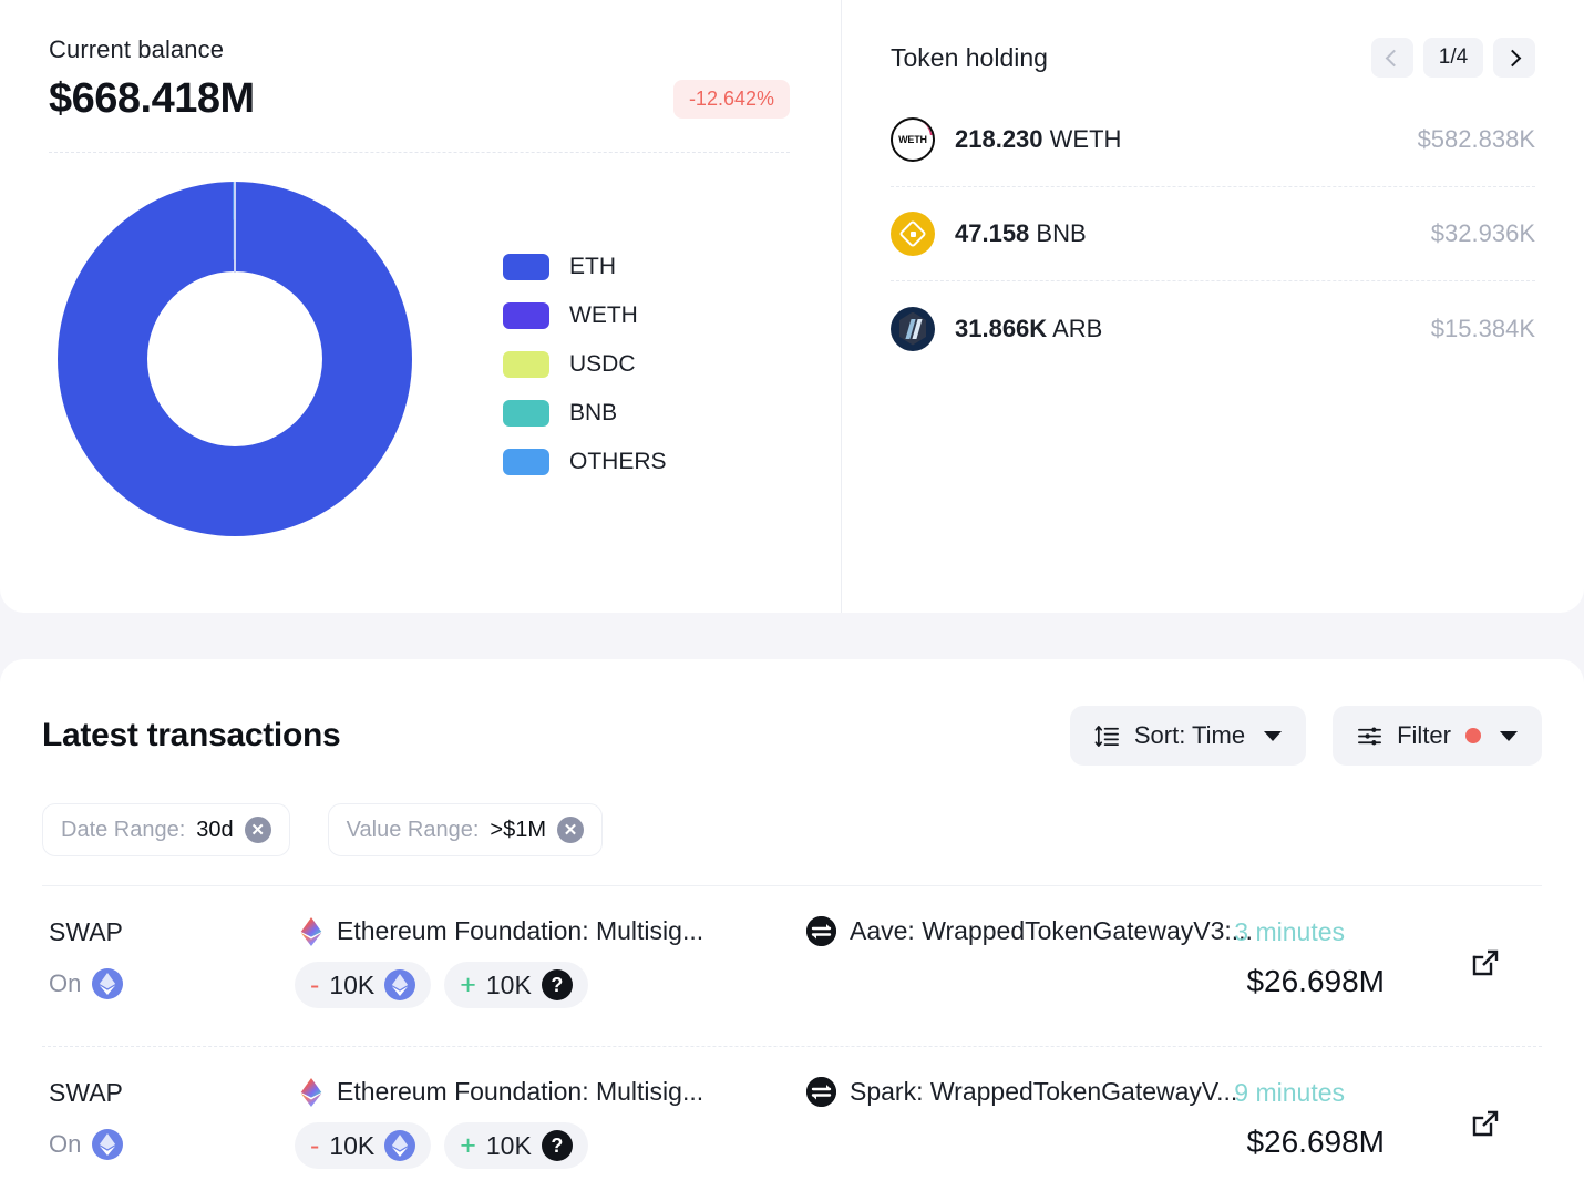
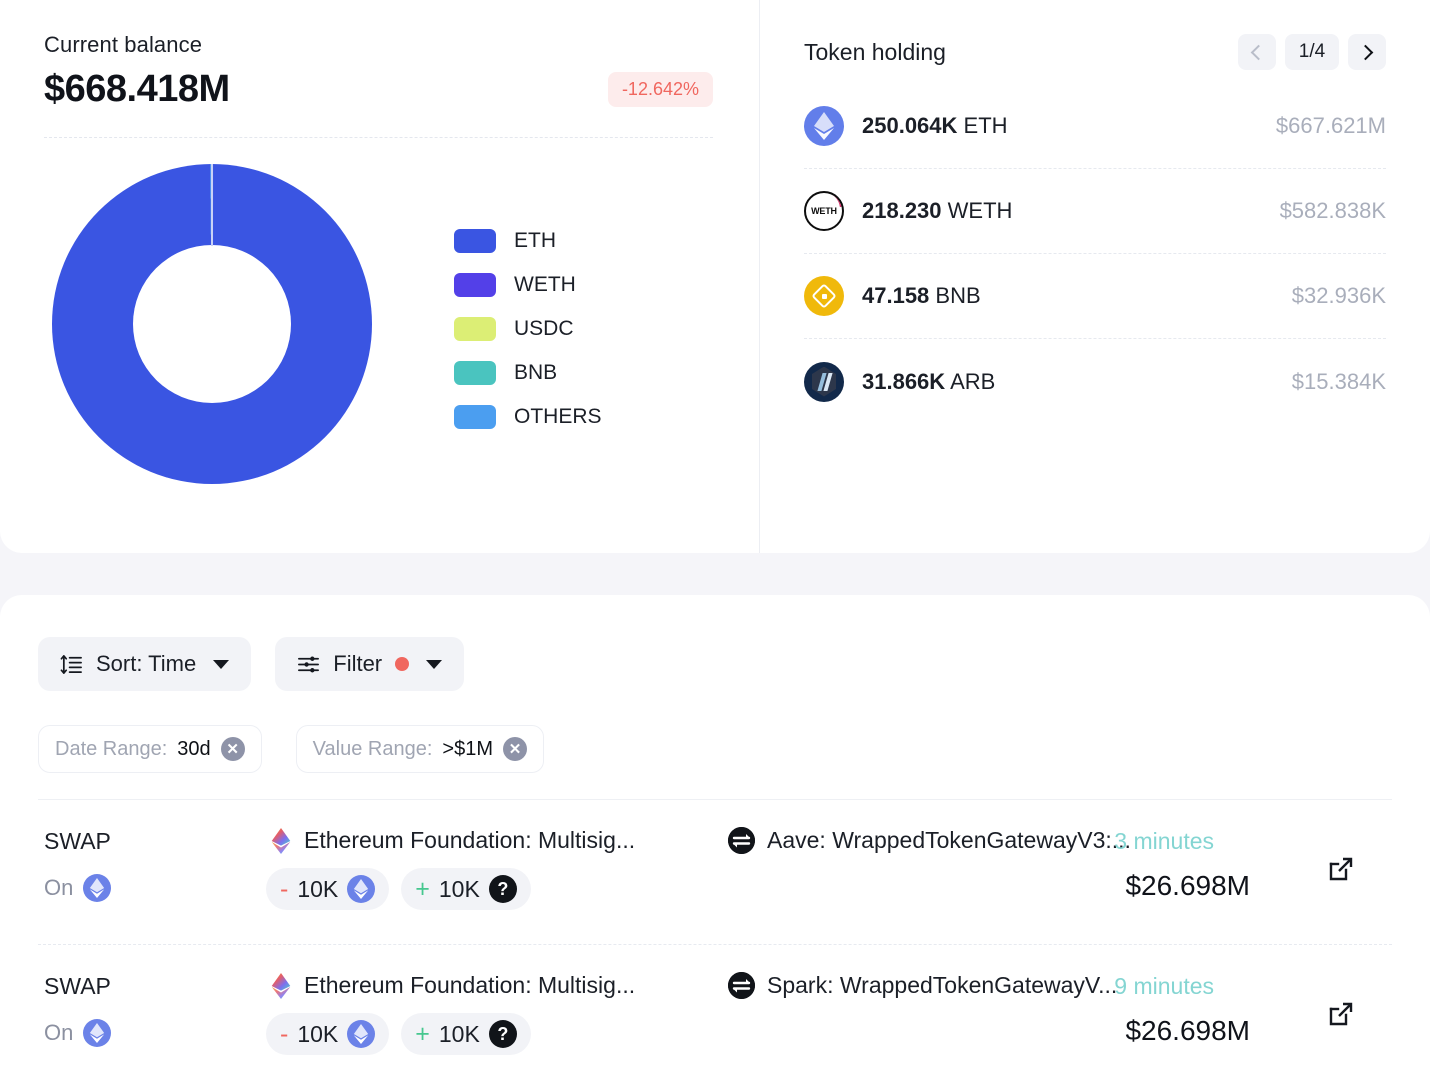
  Current balance
  $668.418M
  -12.642%
  ETH
  WETH
  USDC
  BNB
  OTHERS
  Token holding
  1/4
+ 250.064K ETH
+ $667.621M
  WETH
  218.230 WETH
  $582.838K
  47.158 BNB
  $32.936K
  31.866K ARB
  $15.384K
- Latest transactions
  Sort: Time
  Filter
  Date Range:
  30d
  ✕
  Value Range:
  >$1M
  ✕
  SWAP
  On
  Ethereum Foundation: Multisig...
  Aave: WrappedTokenGatewayV3:...
  -
  10K
  +
  10K
  ?
  3 minutes
  $26.698M
  SWAP
  On
  Ethereum Foundation: Multisig...
  Spark: WrappedTokenGatewayV...
  -
  10K
  +
  10K
  ?
  9 minutes
  $26.698M
